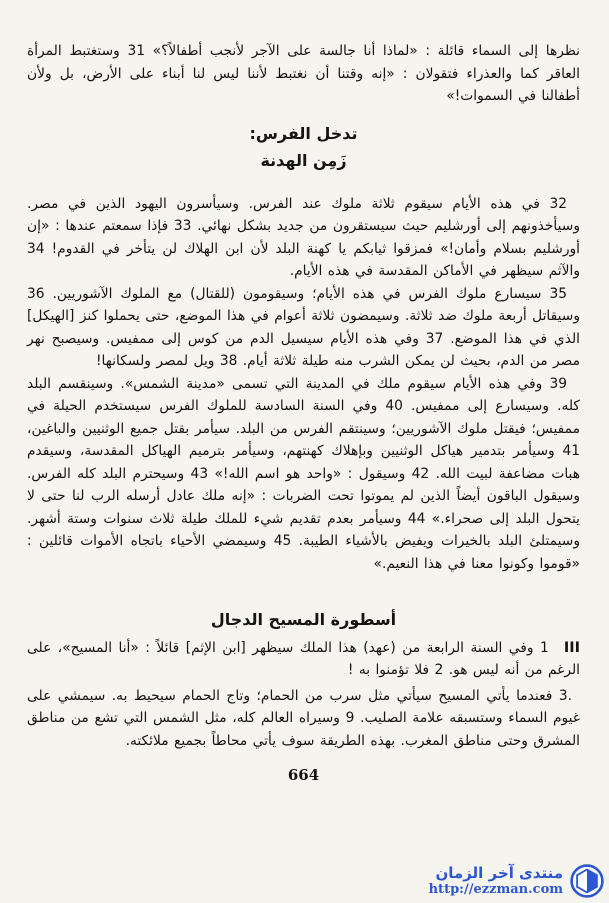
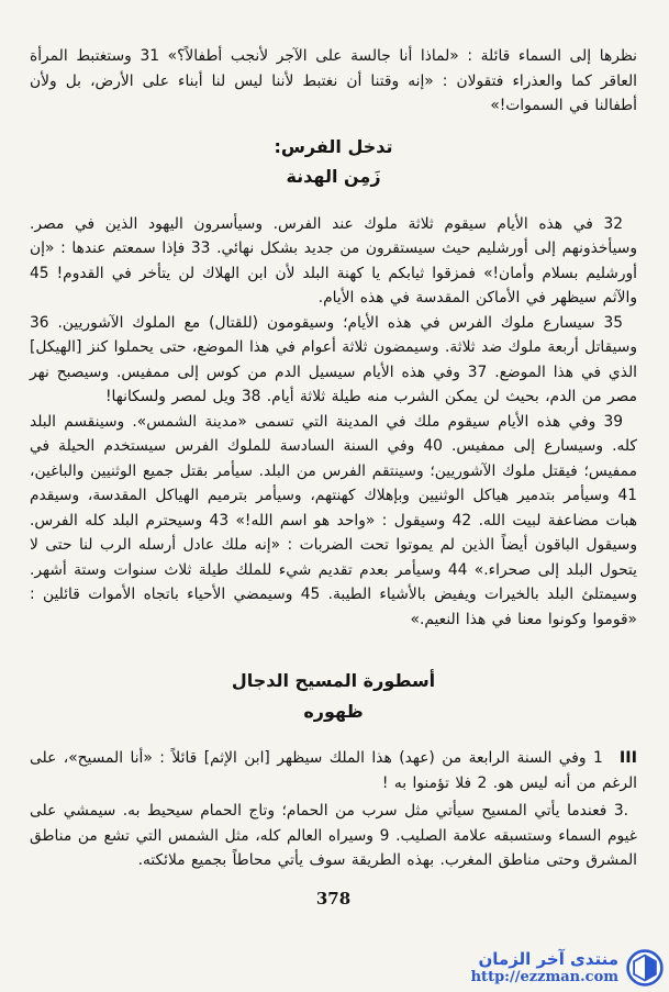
  نظرها إلى السماء قائلة : «لماذا أنا جالسة على الآجر لأنجب أطفالاً؟» 31 وستغتبط المرأة العاقر كما والعذراء فتقولان : «إنه وقتنا أن نغتبط لأننا ليس لنا أبناء على الأرض، بل ولأن أطفالنا في السموات!»
  تدخل الفرس:
  زَمِن الهدنة
- 32 في هذه الأيام سيقوم ثلاثة ملوك عند الفرس. وسيأسرون اليهود الذين في مصر. وسيأخذونهم إلى أورشليم حيث سيستقرون من جديد بشكل نهائي. 33 فإذا سمعتم عندها : «إن أورشليم بسلام وأمان!» فمزقوا ثيابكم يا كهنة البلد لأن ابن الهلاك لن يتأخر في القدوم! 34 والآثم سيظهر في الأماكن المقدسة في هذه الأيام.
+ 32 في هذه الأيام سيقوم ثلاثة ملوك عند الفرس. وسيأسرون اليهود الذين في مصر. وسيأخذونهم إلى أورشليم حيث سيستقرون من جديد بشكل نهائي. 33 فإذا سمعتم عندها : «إن أورشليم بسلام وأمان!» فمزقوا ثيابكم يا كهنة البلد لأن ابن الهلاك لن يتأخر في القدوم! 45 والآثم سيظهر في الأماكن المقدسة في هذه الأيام.
  35 سيسارع ملوك الفرس في هذه الأيام؛ وسيقومون (للقتال) مع الملوك الآشوريين. 36 وسيقاتل أربعة ملوك ضد ثلاثة. وسيمضون ثلاثة أعوام في هذا الموضع، حتى يحملوا كنز [الهيكل] الذي في هذا الموضع. 37 وفي هذه الأيام سيسيل الدم من كوس إلى ممفيس. وسيصبح نهر مصر من الدم، بحيث لن يمكن الشرب منه طيلة ثلاثة أيام. 38 ويل لمصر ولسكانها!
  39 وفي هذه الأيام سيقوم ملك في المدينة التي تسمى «مدينة الشمس». وسينقسم البلد كله. وسيسارع إلى ممفيس. 40 وفي السنة السادسة للملوك الفرس سيستخدم الحيلة في ممفيس؛ فيقتل ملوك الآشوريين؛ وسينتقم الفرس من البلد. سيأمر بقتل جميع الوثنيين والباغين، 41 وسيأمر بتدمير هياكل الوثنيين وبإهلاك كهنتهم، وسيأمر بترميم الهياكل المقدسة، وسيقدم هبات مضاعفة لبيت الله. 42 وسيقول : «واحد هو اسم الله!» 43 وسيحترم البلد كله الفرس. وسيقول الباقون أيضاً الذين لم يموتوا تحت الضربات : «إنه ملك عادل أرسله الرب لنا حتى لا يتحول البلد إلى صحراء.» 44 وسيأمر بعدم تقديم شيء للملك طيلة ثلاث سنوات وستة أشهر. وسيمتلئ البلد بالخيرات ويفيض بالأشياء الطيبة. 45 وسيمضي الأحياء باتجاه الأموات قائلين : «قوموا وكونوا معنا في هذا النعيم.»
  أسطورة المسيح الدجال
+ ظهوره
  III1 وفي السنة الرابعة من (عهد) هذا الملك سيظهر [ابن الإثم] قائلاً : «أنا المسيح»، على الرغم من أنه ليس هو. 2 فلا تؤمنوا به !
  .3 فعندما يأتي المسيح سيأتي مثل سرب من الحمام؛ وتاج الحمام سيحيط به. سيمشي على غيوم السماء وستسبقه علامة الصليب. 9 وسيراه العالم كله، مثل الشمس التي تشع من مناطق المشرق وحتى مناطق المغرب. بهذه الطريقة سوف يأتي محاطاً بجميع ملائكته.
- 664
+ 378
  منتدى آخر الزمان
  http://ezzman.com
